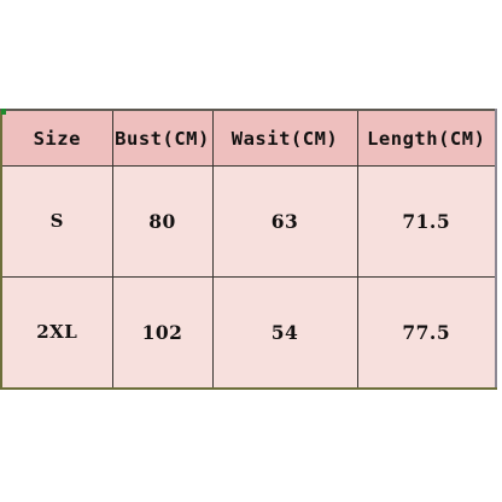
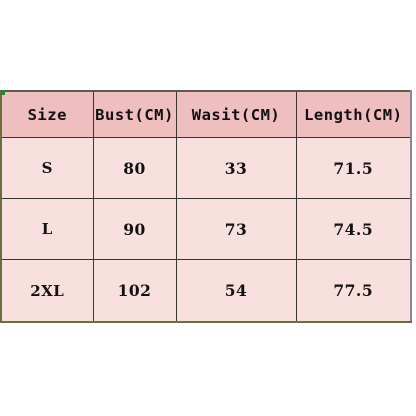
  Size	Bust(CM)	Wasit(CM)	Length(CM)
- S	80	63	71.5
+ S	80	33	71.5
+ L	90	73	74.5
  2XL	102	54	77.5
